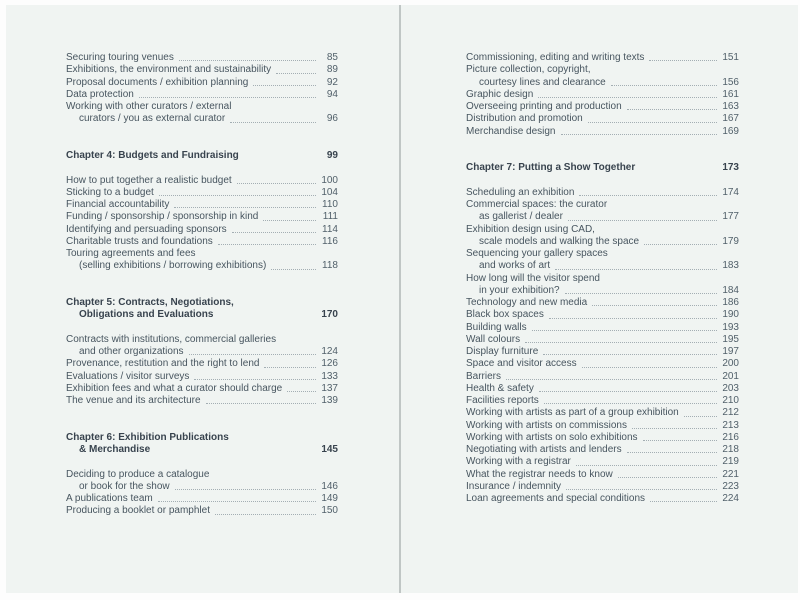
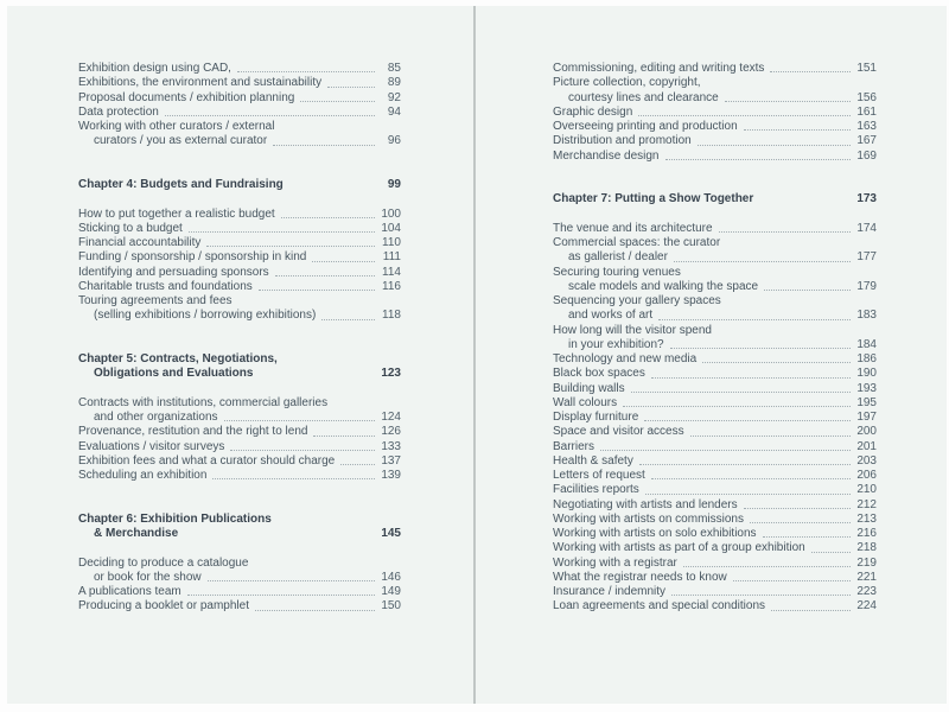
- Securing touring venues
+ Exhibition design using CAD,
  85
  Exhibitions, the environment and sustainability
  89
  Proposal documents / exhibition planning
  92
  Data protection
  94
  Working with other curators / external
  curators / you as external curator
  96
  Chapter 4: Budgets and Fundraising
  99
  How to put together a realistic budget
  100
  Sticking to a budget
  104
  Financial accountability
  110
  Funding / sponsorship / sponsorship in kind
  111
  Identifying and persuading sponsors
  114
  Charitable trusts and foundations
  116
  Touring agreements and fees
  (selling exhibitions / borrowing exhibitions)
  118
  Chapter 5: Contracts, Negotiations,
  Obligations and Evaluations
- 170
+ 123
  Contracts with institutions, commercial galleries
  and other organizations
  124
  Provenance, restitution and the right to lend
  126
  Evaluations / visitor surveys
  133
  Exhibition fees and what a curator should charge
  137
- The venue and its architecture
+ Scheduling an exhibition
  139
  Chapter 6: Exhibition Publications
  & Merchandise
  145
  Deciding to produce a catalogue
  or book for the show
  146
  A publications team
  149
  Producing a booklet or pamphlet
  150
  Commissioning, editing and writing texts
  151
  Picture collection, copyright,
  courtesy lines and clearance
  156
  Graphic design
  161
  Overseeing printing and production
  163
  Distribution and promotion
  167
  Merchandise design
  169
  Chapter 7: Putting a Show Together
  173
- Scheduling an exhibition
+ The venue and its architecture
  174
  Commercial spaces: the curator
  as gallerist / dealer
  177
- Exhibition design using CAD,
+ Securing touring venues
  scale models and walking the space
  179
  Sequencing your gallery spaces
  and works of art
  183
  How long will the visitor spend
  in your exhibition?
  184
  Technology and new media
  186
  Black box spaces
  190
  Building walls
  193
  Wall colours
  195
  Display furniture
  197
  Space and visitor access
  200
  Barriers
  201
  Health & safety
  203
+ Letters of request
+ 206
  Facilities reports
  210
- Working with artists as part of a group exhibition
+ Negotiating with artists and lenders
  212
  Working with artists on commissions
  213
  Working with artists on solo exhibitions
  216
- Negotiating with artists and lenders
+ Working with artists as part of a group exhibition
  218
  Working with a registrar
  219
  What the registrar needs to know
  221
  Insurance / indemnity
  223
  Loan agreements and special conditions
  224
